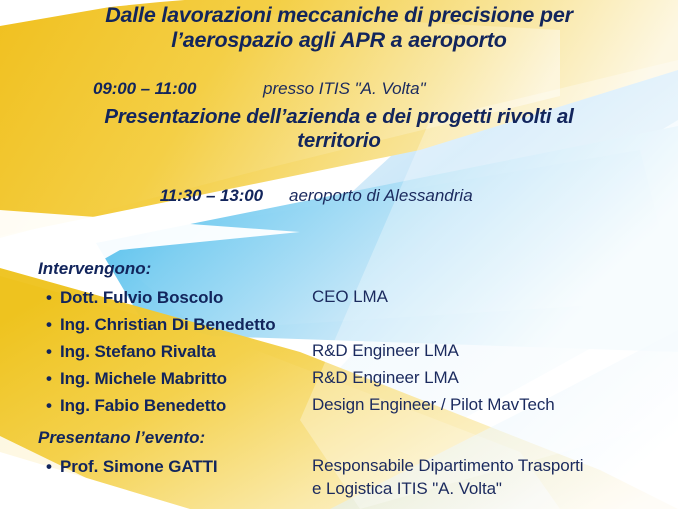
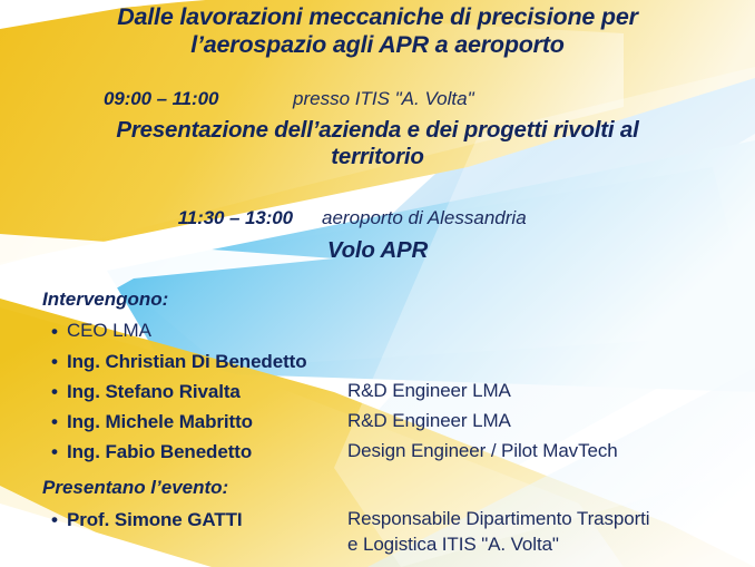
  Dalle lavorazioni meccaniche di precisione per
  l’aerospazio agli APR a aeroporto
  09:00 – 11:00
  presso ITIS "A. Volta"
  Presentazione dell’azienda e dei progetti rivolti al
  territorio
  11:30 – 13:00
  aeroporto di Alessandria
+ Volo APR
  Intervengono:
  •
- Dott. Fulvio Boscolo
  CEO LMA
  •
  Ing. Christian Di Benedetto
  •
  Ing. Stefano Rivalta
  R&D Engineer LMA
  •
  Ing. Michele Mabritto
  R&D Engineer LMA
  •
  Ing. Fabio Benedetto
  Design Engineer / Pilot MavTech
  Presentano l’evento:
  •
  Prof. Simone GATTI
  Responsabile Dipartimento Trasporti
  e Logistica ITIS "A. Volta"
